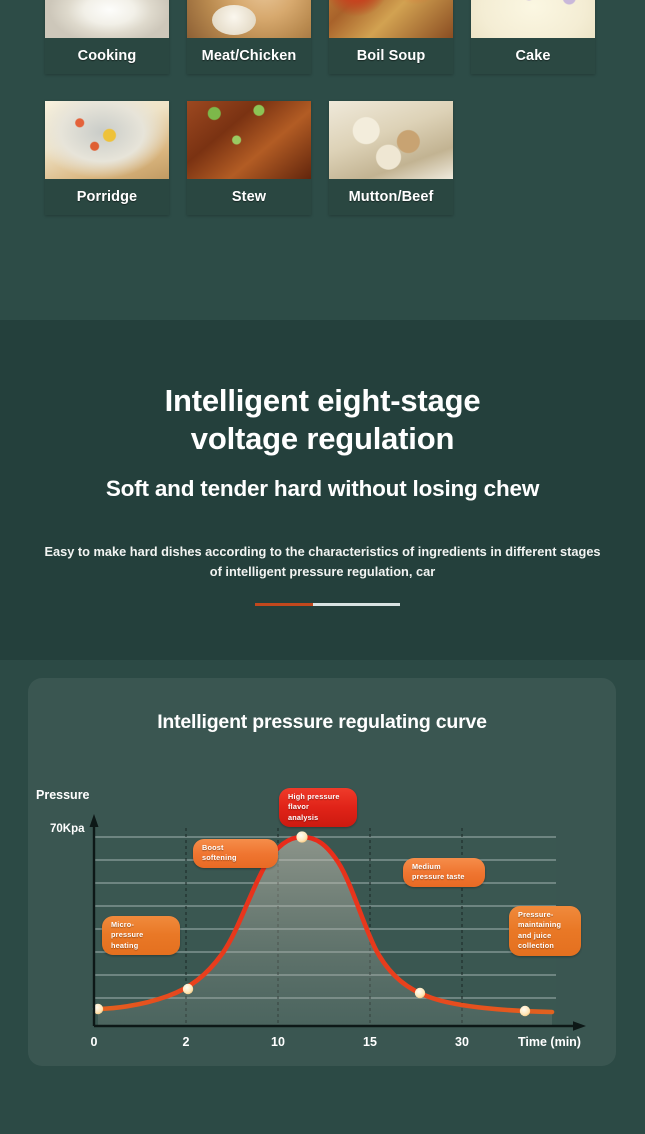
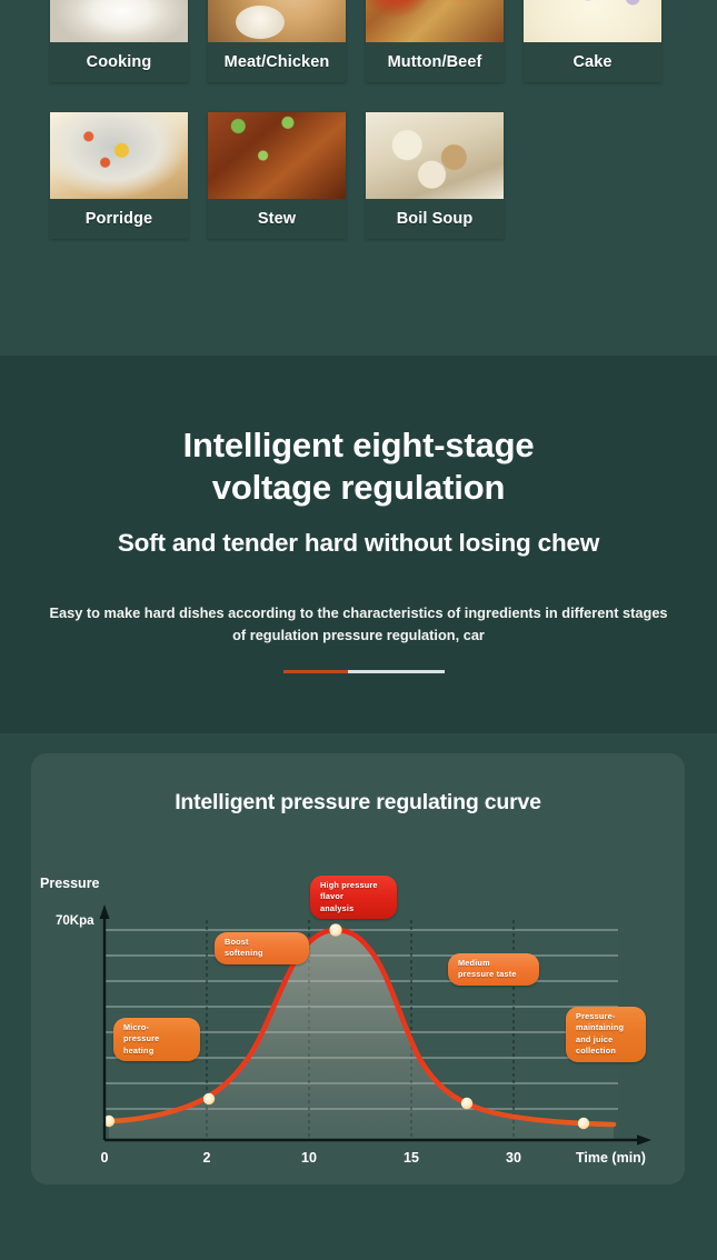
  Cooking
  Meat/Chicken
- Boil Soup
+ Mutton/Beef
  Cake
  Porridge
  Stew
- Mutton/Beef
+ Boil Soup
  Intelligent eight-stage
  voltage regulation
  Soft and tender hard without losing chew
- Easy to make hard dishes according to the characteristics of ingredients in different stages of intelligent pressure regulation, car
+ Easy to make hard dishes according to the characteristics of ingredients in different stages of regulation pressure regulation, car
  Intelligent pressure regulating curve
  Pressure
  70Kpa
  Time (min)
  0
  2
  10
  15
  30
  Micro-
  pressure
  heating
  Boost
  softening
  High pressure
  flavor
  analysis
  Medium
  pressure taste
  Pressure-
  maintaining
  and juice
  collection
